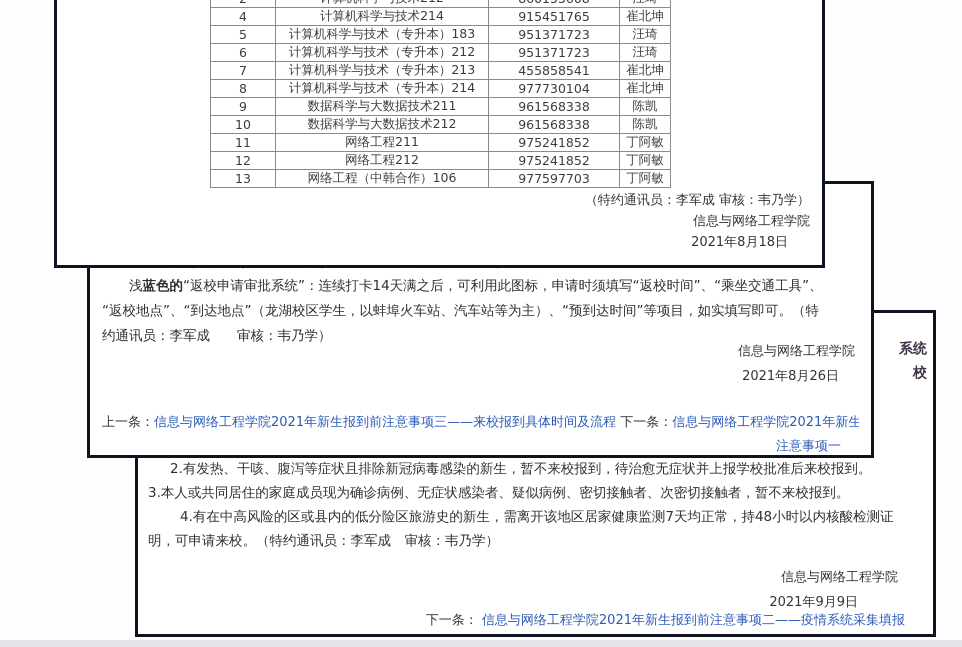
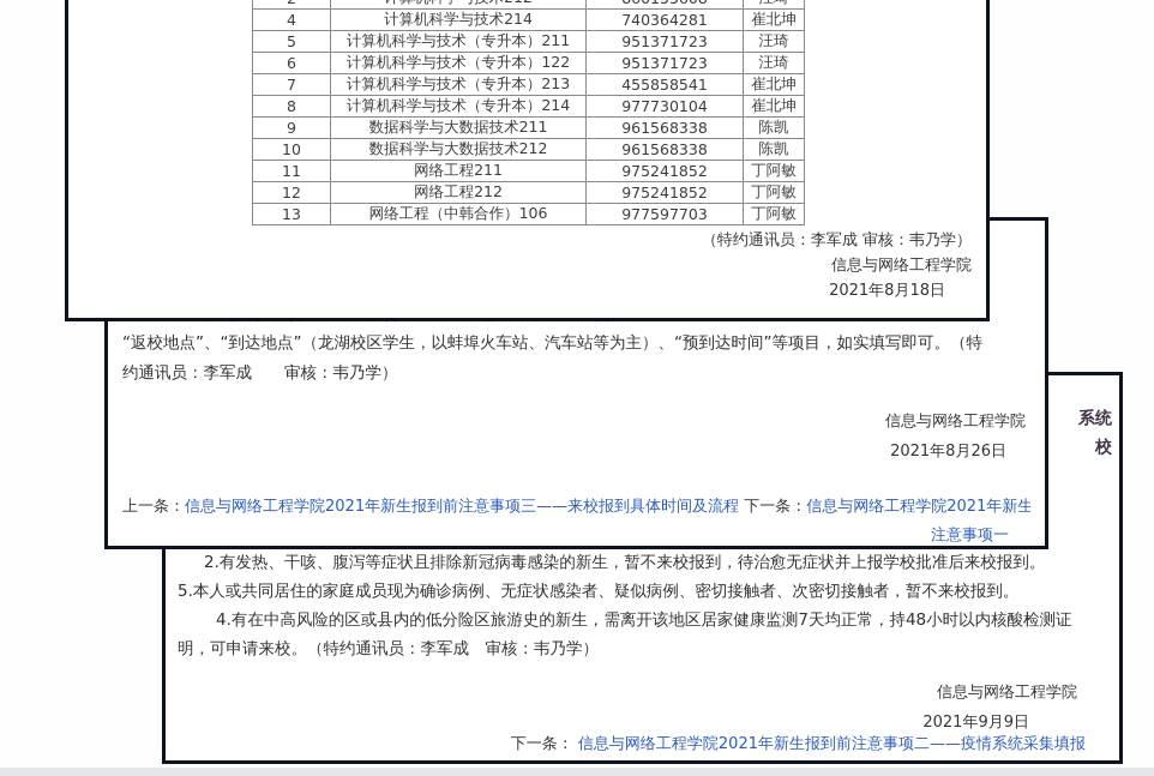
  系统
  校
  2.有发热、干咳、腹泻等症状且排除新冠病毒感染的新生，暂不来校报到，待治愈无症状并上报学校批准后来校报到。
- 3.本人或共同居住的家庭成员现为确诊病例、无症状感染者、疑似病例、密切接触者、次密切接触者，暂不来校报到。
+ 5.本人或共同居住的家庭成员现为确诊病例、无症状感染者、疑似病例、密切接触者、次密切接触者，暂不来校报到。
  4.有在中高风险的区或县内的低分险区旅游史的新生，需离开该地区居家健康监测7天均正常，持48小时以内核酸检测证
  明，可申请来校。（特约通讯员：李军成 审核：韦乃学）
  信息与网络工程学院
  2021年9月9日
  下一条： 信息与网络工程学院2021年新生报到前注意事项二——疫情系统采集填报
- 浅蓝色的“返校申请审批系统”：连续打卡14天满之后，可利用此图标，申请时须填写“返校时间”、“乘坐交通工具”、
  “返校地点”、“到达地点”（龙湖校区学生，以蚌埠火车站、汽车站等为主）、“预到达时间”等项目，如实填写即可。（特
  约通讯员：李军成 审核：韦乃学）
  信息与网络工程学院
  2021年8月26日
  上一条：信息与网络工程学院2021年新生报到前注意事项三——来校报到具体时间及流程 下一条：信息与网络工程学院2021年新生
  注意事项一
- 4	计算机科学与技术214	915451765	崔北坤
+ 4	计算机科学与技术214	740364281	崔北坤
- 5	计算机科学与技术（专升本）183	951371723	汪琦
+ 5	计算机科学与技术（专升本）211	951371723	汪琦
- 6	计算机科学与技术（专升本）212	951371723	汪琦
+ 6	计算机科学与技术（专升本）122	951371723	汪琦
  7	计算机科学与技术（专升本）213	455858541	崔北坤
  8	计算机科学与技术（专升本）214	977730104	崔北坤
  9	数据科学与大数据技术211	961568338	陈凯
  10	数据科学与大数据技术212	961568338	陈凯
  11	网络工程211	975241852	丁阿敏
  12	网络工程212	975241852	丁阿敏
  13	网络工程（中韩合作）106	977597703	丁阿敏
  （特约通讯员：李军成 审核：韦乃学）
  信息与网络工程学院
  2021年8月18日
